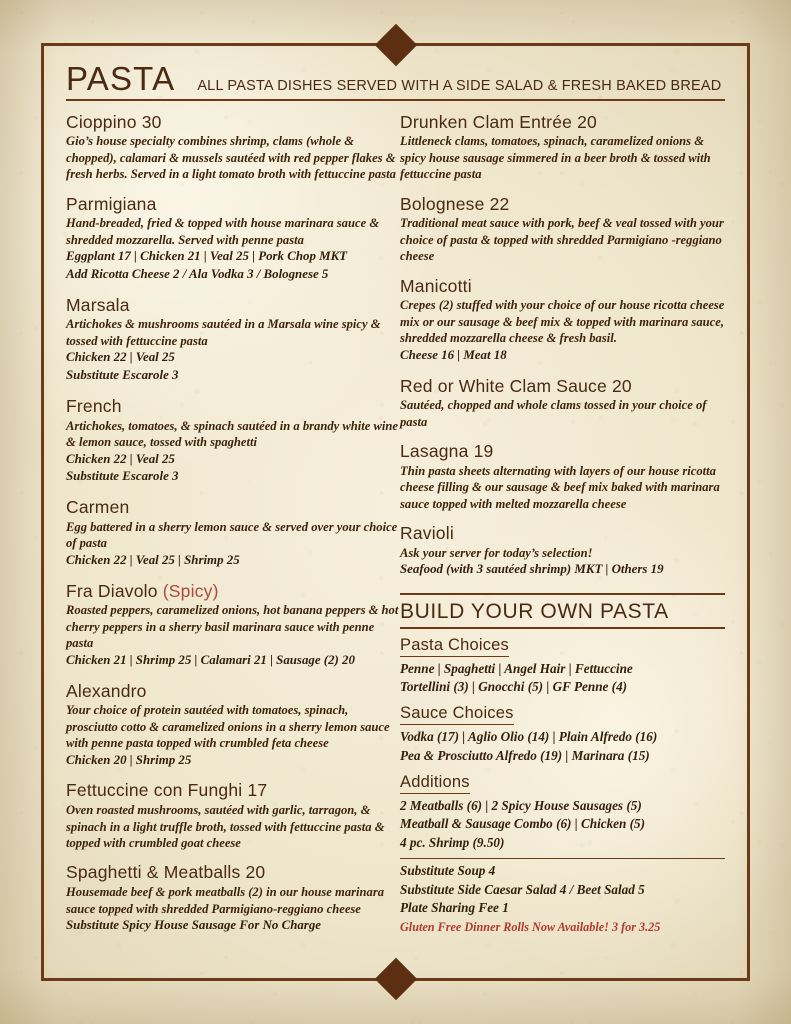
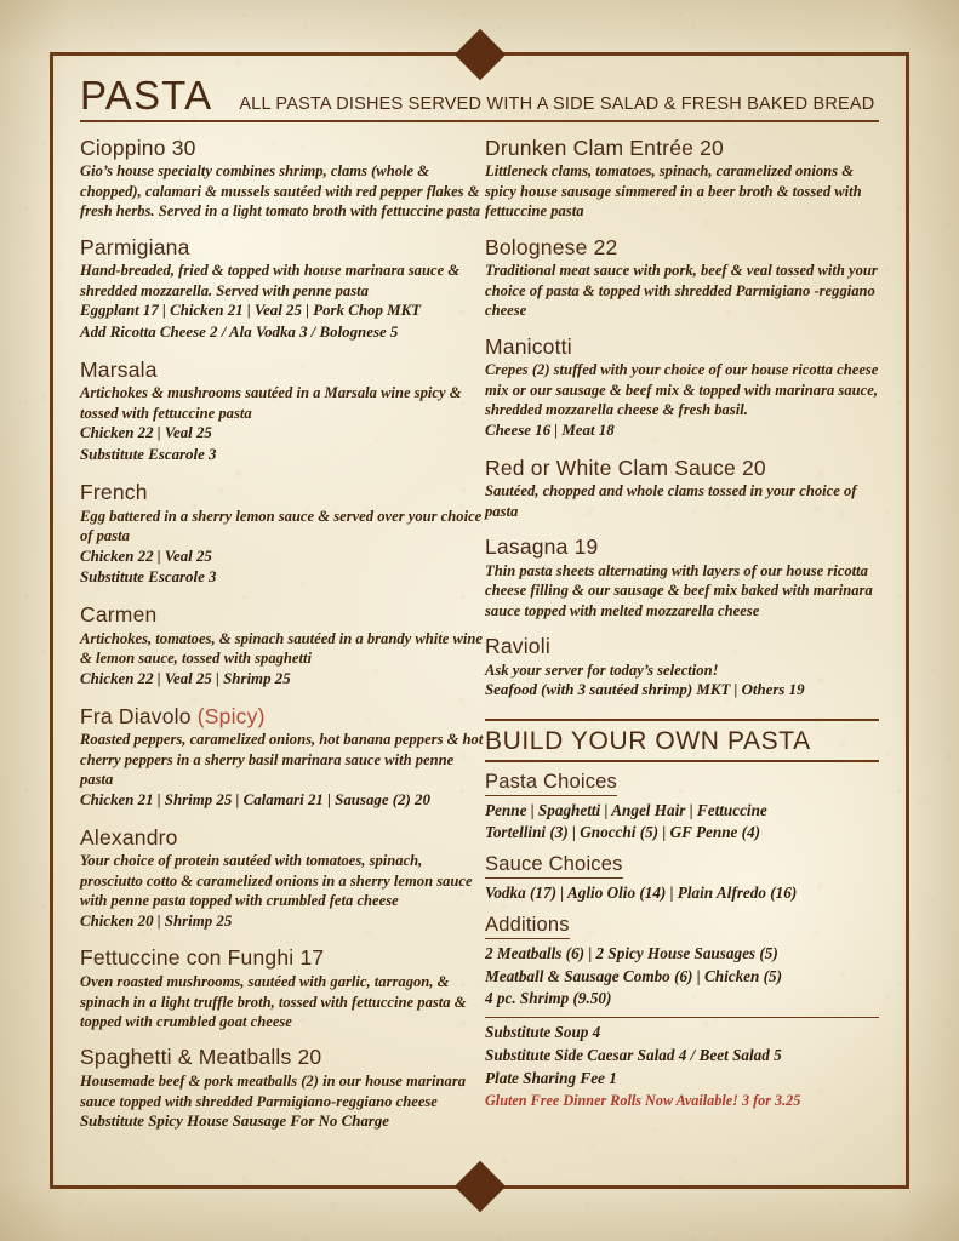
  PASTA
  ALL PASTA DISHES SERVED WITH A SIDE SALAD & FRESH BAKED BREAD
  Cioppino 30
  Gio’s house specialty combines shrimp, clams (whole & chopped), calamari & mussels sautéed with red pepper flakes & fresh herbs. Served in a light tomato broth with fettuccine pasta
  Parmigiana
  Hand-breaded, fried & topped with house marinara sauce & shredded mozzarella. Served with penne pasta
  Eggplant 17 | Chicken 21 | Veal 25 | Pork Chop MKT
  Add Ricotta Cheese 2 / Ala Vodka 3 / Bolognese 5
  Marsala
  Artichokes & mushrooms sautéed in a Marsala wine spicy & tossed with fettuccine pasta
  Chicken 22 | Veal 25
  Substitute Escarole 3
  French
- Artichokes, tomatoes, & spinach sautéed in a brandy white wine & lemon sauce, tossed with spaghetti
+ Egg battered in a sherry lemon sauce & served over your choice of pasta
  Chicken 22 | Veal 25
  Substitute Escarole 3
  Carmen
- Egg battered in a sherry lemon sauce & served over your choice of pasta
+ Artichokes, tomatoes, & spinach sautéed in a brandy white wine & lemon sauce, tossed with spaghetti
  Chicken 22 | Veal 25 | Shrimp 25
  Fra Diavolo (Spicy)
  Roasted peppers, caramelized onions, hot banana peppers & hot cherry peppers in a sherry basil marinara sauce with penne pasta
  Chicken 21 | Shrimp 25 | Calamari 21 | Sausage (2) 20
  Alexandro
  Your choice of protein sautéed with tomatoes, spinach, prosciutto cotto & caramelized onions in a sherry lemon sauce with penne pasta topped with crumbled feta cheese
  Chicken 20 | Shrimp 25
  Fettuccine con Funghi 17
  Oven roasted mushrooms, sautéed with garlic, tarragon, & spinach in a light truffle broth, tossed with fettuccine pasta & topped with crumbled goat cheese
  Spaghetti & Meatballs 20
  Housemade beef & pork meatballs (2) in our house marinara sauce topped with shredded Parmigiano-reggiano cheese
  Substitute Spicy House Sausage For No Charge
  Drunken Clam Entrée 20
  Littleneck clams, tomatoes, spinach, caramelized onions & spicy house sausage simmered in a beer broth & tossed with fettuccine pasta
  Bolognese 22
  Traditional meat sauce with pork, beef & veal tossed with your choice of pasta & topped with shredded Parmigiano -reggiano cheese
  Manicotti
  Crepes (2) stuffed with your choice of our house ricotta cheese mix or our sausage & beef mix & topped with marinara sauce, shredded mozzarella cheese & fresh basil.
  Cheese 16 | Meat 18
  Red or White Clam Sauce 20
  Sautéed, chopped and whole clams tossed in your choice of pasta
  Lasagna 19
  Thin pasta sheets alternating with layers of our house ricotta cheese filling & our sausage & beef mix baked with marinara sauce topped with melted mozzarella cheese
  Ravioli
  Ask your server for today’s selection!
  Seafood (with 3 sautéed shrimp) MKT | Others 19
  BUILD YOUR OWN PASTA
  Pasta Choices
  Penne | Spaghetti | Angel Hair | Fettuccine
  Tortellini (3) | Gnocchi (5) | GF Penne (4)
  Sauce Choices
  Vodka (17) | Aglio Olio (14) | Plain Alfredo (16)
- Pea & Prosciutto Alfredo (19) | Marinara (15)
  Additions
  2 Meatballs (6) | 2 Spicy House Sausages (5)
  Meatball & Sausage Combo (6) | Chicken (5)
  4 pc. Shrimp (9.50)
  Substitute Soup 4
  Substitute Side Caesar Salad 4 / Beet Salad 5
  Plate Sharing Fee 1
  Gluten Free Dinner Rolls Now Available! 3 for 3.25
